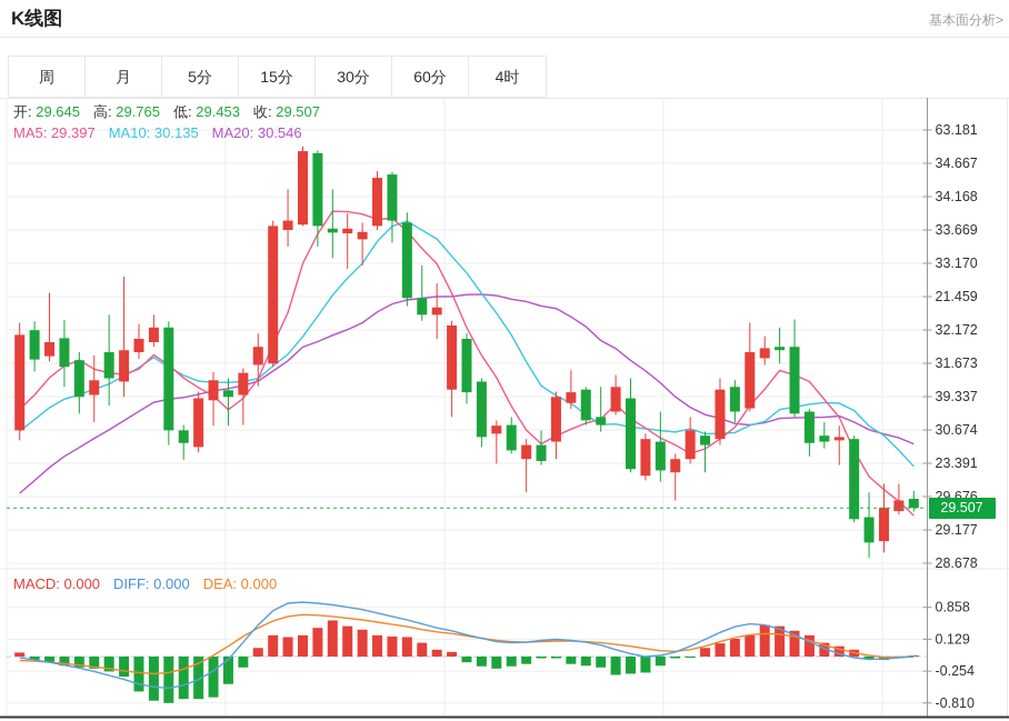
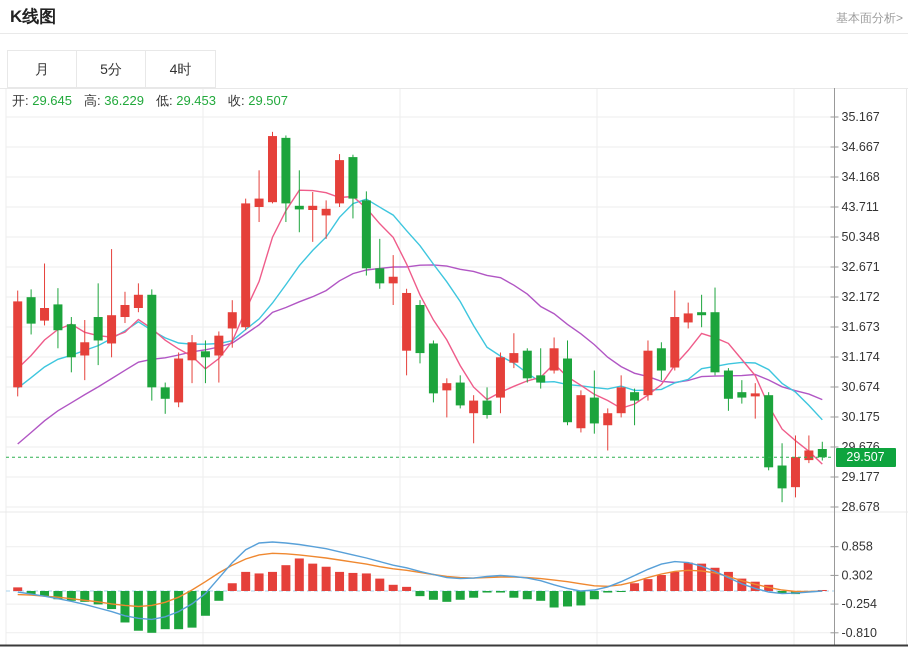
  K线图
  基本面分析>
- 周
  月
  5分
- 15分
- 30分
- 60分
  4时
- 63.181
+ 35.167
  34.667
  34.168
- 33.669
+ 43.711
- 33.170
+ 50.348
- 21.459
+ 32.671
  32.172
  31.673
- 39.337
+ 31.174
  30.674
- 23.391
+ 30.175
  29.177
  28.678
  0.858
- 0.129
+ 0.302
  -0.254
  -0.810
- 开: 29.645 高: 29.765 低: 29.453 收: 29.507
+ 开: 29.645 高: 36.229 低: 29.453 收: 29.507
- MA5: 29.397 MA10: 30.135 MA20: 30.546
- MACD: 0.000 DIFF: 0.000 DEA: 0.000
  29.507
